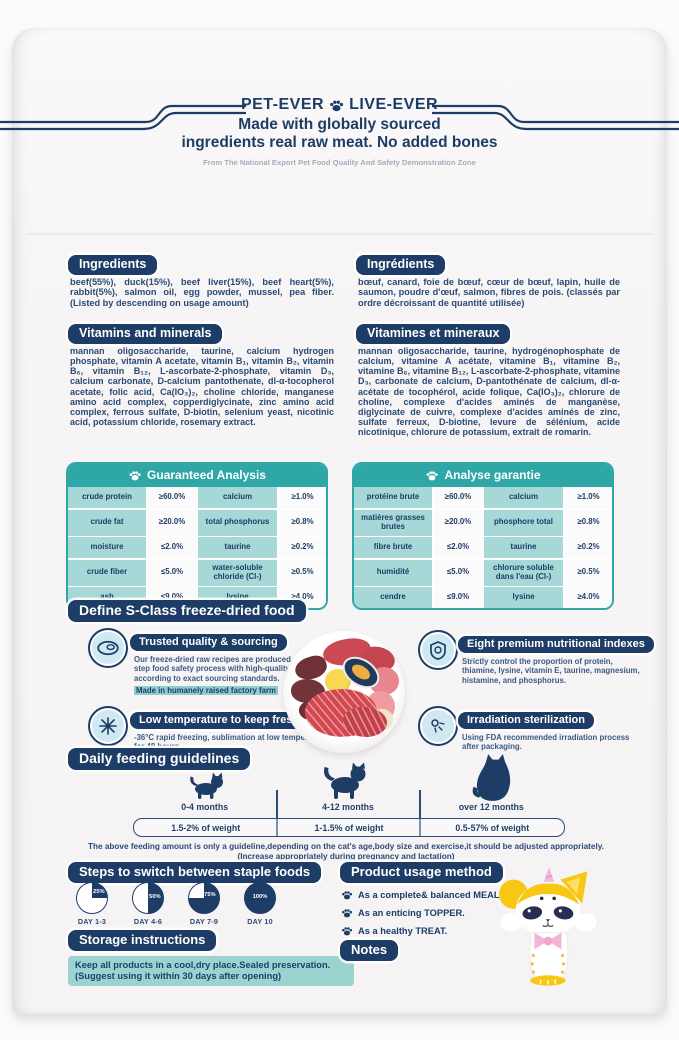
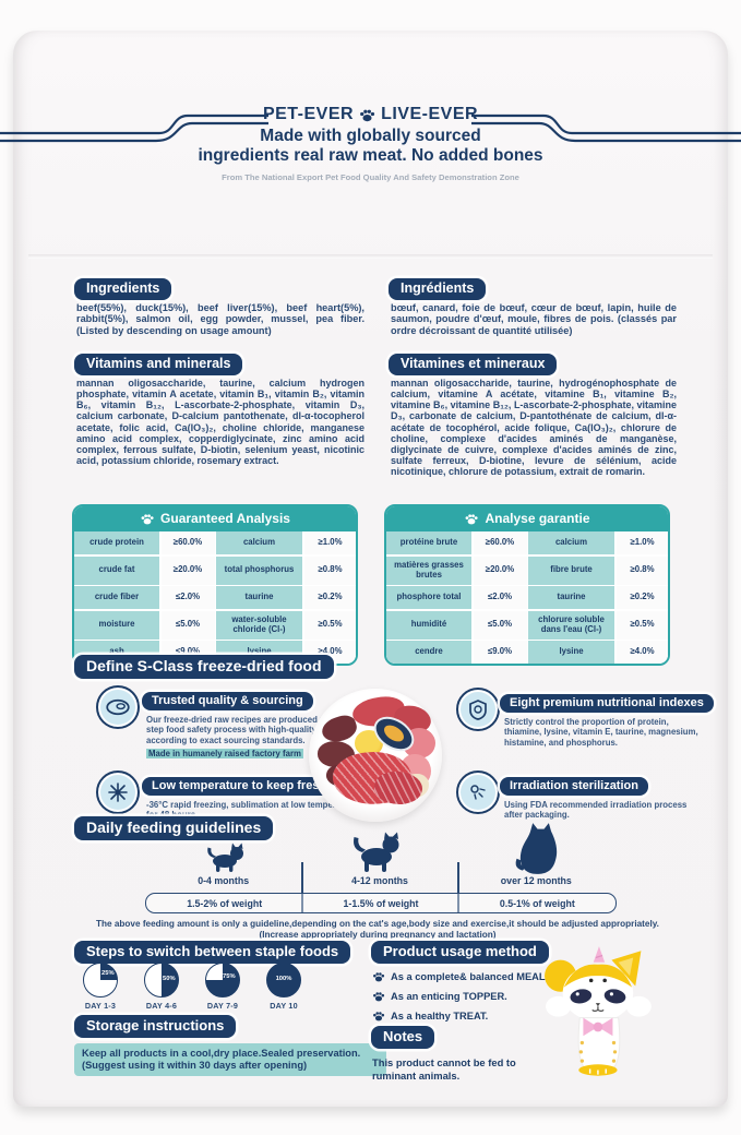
  PET-EVER
  LIVE-EVER
  Made with globally sourced
  ingredients real raw meat. No added bones
  From The National Export Pet Food Quality And Safety Demonstration Zone
  Ingredients
  beef(55%), duck(15%), beef liver(15%), beef heart(5%), rabbit(5%), salmon oil, egg powder, mussel, pea fiber. (Listed by descending on usage amount)
  Ingrédients
- bœuf, canard, foie de bœuf, cœur de bœuf, lapin, huile de saumon, poudre d'œuf, salmon, fibres de pois. (classés par ordre décroissant de quantité utilisée)
+ bœuf, canard, foie de bœuf, cœur de bœuf, lapin, huile de saumon, poudre d'œuf, moule, fibres de pois. (classés par ordre décroissant de quantité utilisée)
  Vitamins and minerals
  mannan oligosaccharide, taurine, calcium hydrogen phosphate, vitamin A acetate, vitamin B₁, vitamin B₂, vitamin B₆, vitamin B₁₂, L-ascorbate-2-phosphate, vitamin D₃, calcium carbonate, D-calcium pantothenate, dl-α-tocopherol acetate, folic acid, Ca(IO₃)₂, choline chloride, manganese amino acid complex, copperdiglycinate, zinc amino acid complex, ferrous sulfate, D-biotin, selenium yeast, nicotinic acid, potassium chloride, rosemary extract.
  Vitamines et mineraux
  mannan oligosaccharide, taurine, hydrogénophosphate de calcium, vitamine A acétate, vitamine B₁, vitamine B₂, vitamine B₆, vitamine B₁₂, L-ascorbate-2-phosphate, vitamine D₃, carbonate de calcium, D-pantothénate de calcium, dl-α-acétate de tocophérol, acide folique, Ca(IO₃)₂, chlorure de choline, complexe d'acides aminés de manganèse, diglycinate de cuivre, complexe d'acides aminés de zinc, sulfate ferreux, D-biotine, levure de sélénium, acide nicotinique, chlorure de potassium, extrait de romarin.
  Guaranteed Analysis
  crude protein
  ≥60.0%
  calcium
  ≥1.0%
  crude fat
  ≥20.0%
  total phosphorus
  ≥0.8%
- moisture
+ crude fiber
  ≤2.0%
  taurine
  ≥0.2%
- crude fiber
+ moisture
  ≤5.0%
  water-soluble chloride (Cl-)
  ≥0.5%
  ash
  ≤9.0%
  lysine
  ≥4.0%
  Analyse garantie
  protéine brute
  ≥60.0%
  calcium
  ≥1.0%
  matières grasses brutes
  ≥20.0%
- phosphore total
+ fibre brute
  ≥0.8%
- fibre brute
+ phosphore total
  ≤2.0%
  taurine
  ≥0.2%
  humidité
  ≤5.0%
  chlorure soluble dans l'eau (Cl-)
  ≥0.5%
  cendre
  ≤9.0%
  lysine
  ≥4.0%
  Define S-Class freeze-dried food
  Trusted quality & sourcing
  Our freeze-dried raw recipes are producedstep food safety process with high-qualit according to exact sourcing standards.
  Made in humanely raised factory farm
  Low temperature to keep fre
  -36°C rapid freezing, sublimation at low temp for 48 hours.
  Eight premium nutritional indexes
  Strictly control the proportion of protein, thiamine, lysine, vitamin E, taurine, magnesium, histamine, and phosphorus.
  Irradiation sterilization
  Using FDA recommended irradiation process after packaging.
  Daily feeding guidelines
  0-4 months
  4-12 months
  over 12 months
  1.5-2% of weight
  1-1.5% of weight
- 0.5-57% of weight
+ 0.5-1% of weight
  The above feeding amount is only a guideline,depending on the cat's age,body size and exercise,it should be adjusted appropriately. (Increase appropriately during pregnancy and lactation)
  Steps to switch between staple foods
  DAY 1-3
  DAY 4-6
  DAY 7-9
  DAY 10
  Product usage method
  As a complete& balanced MEAL
  As an enticing TOPPER.
  As a healthy TREAT.
  Storage instructions
  Keep all products in a cool,dry place.Sealed preservation. (Suggest using it within 30 days after opening)
  Notes
+ This product cannot be fed to ruminant animals.
